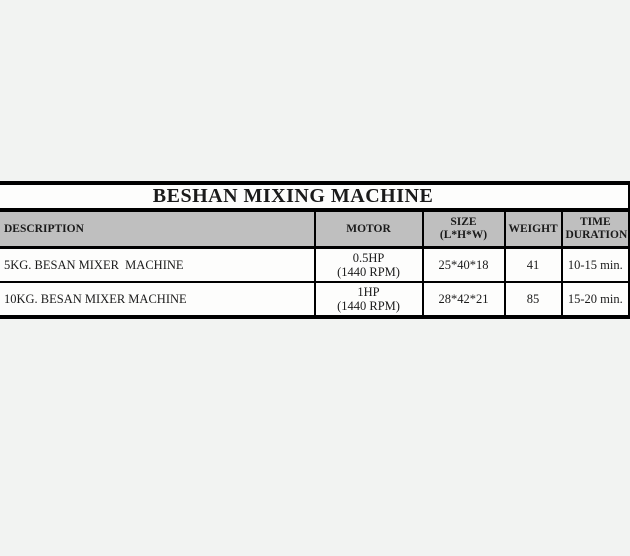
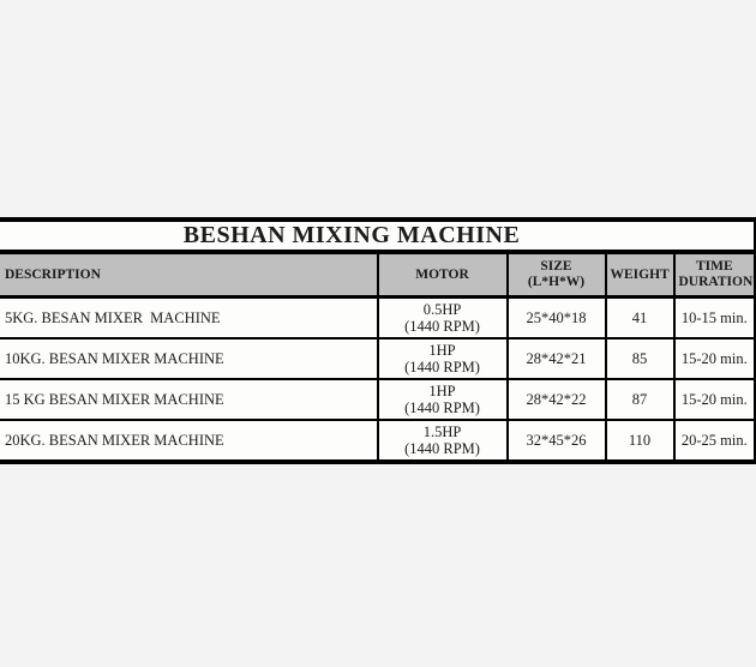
  BESHAN MIXING MACHINE
  DESCRIPTION	MOTOR	SIZE (L*H*W)	WEIGHT	TIME DURATION
  5KG. BESAN MIXER MACHINE	0.5HP (1440 RPM)	25*40*18	41	10-15 min.
  10KG. BESAN MIXER MACHINE	1HP (1440 RPM)	28*42*21	85	15-20 min.
+ 15 KG BESAN MIXER MACHINE	1HP (1440 RPM)	28*42*22	87	15-20 min.
+ 20KG. BESAN MIXER MACHINE	1.5HP (1440 RPM)	32*45*26	110	20-25 min.
